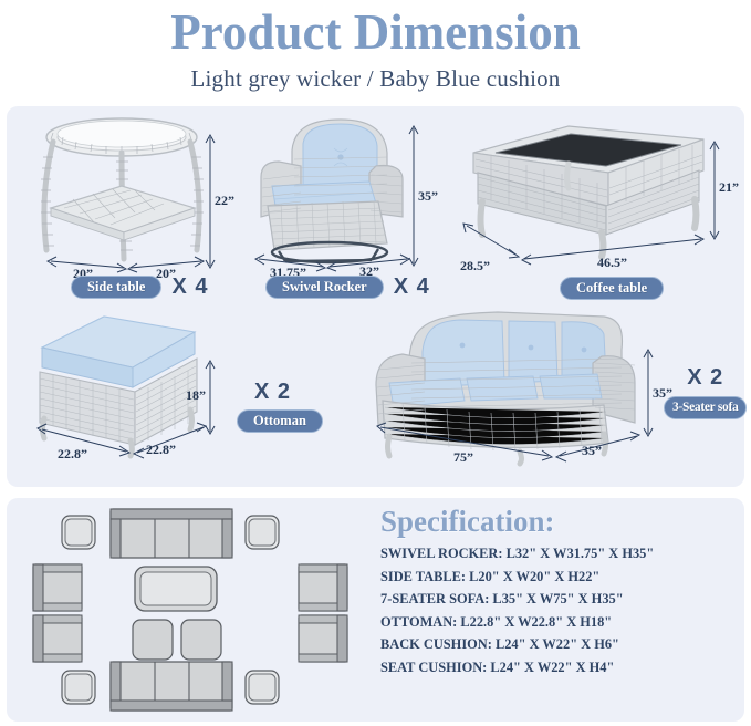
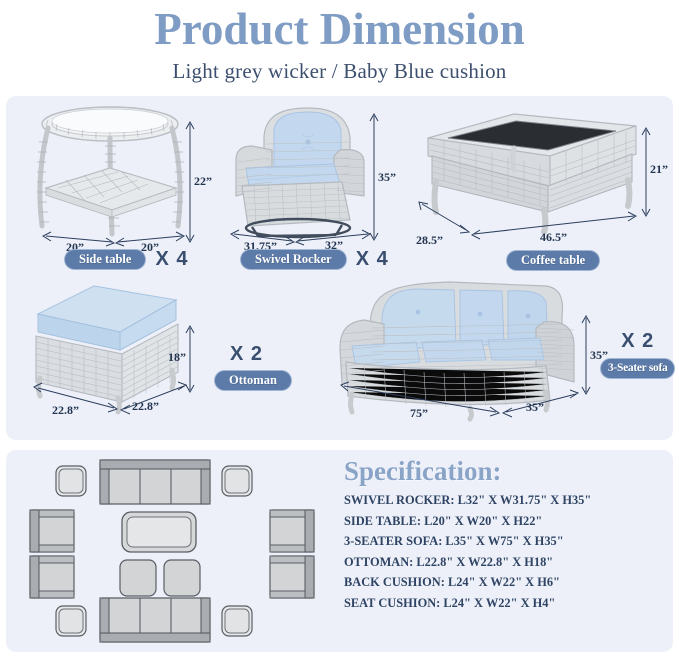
  Product Dimension
  Light grey wicker / Baby Blue cushion
  22”
  20”
  20”
  Side table
  X 4
  35”
  31.75”
  32”
  Swivel Rocker
  X 4
  21”
  28.5”
  46.5”
  Coffee table
  18”
  22.8”
  22.8”
  X 2
  Ottoman
  35”
  75”
  35”
  X 2
  3-Seater sofa
  Specification:
  SWIVEL ROCKER: L32" X W31.75" X H35"
  SIDE TABLE: L20" X W20" X H22"
- 7-SEATER SOFA: L35" X W75" X H35"
+ 3-SEATER SOFA: L35" X W75" X H35"
  OTTOMAN: L22.8" X W22.8" X H18"
  BACK CUSHION: L24" X W22" X H6"
  SEAT CUSHION: L24" X W22" X H4"
